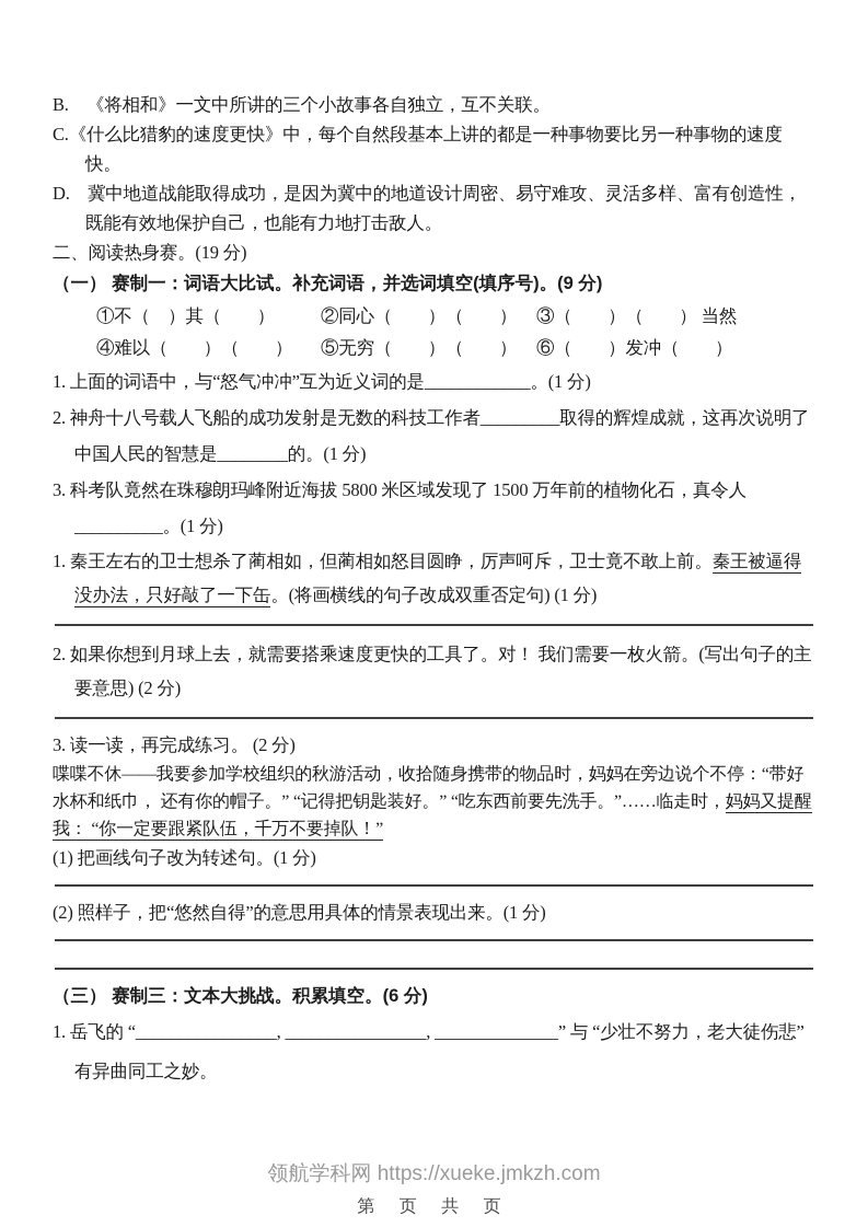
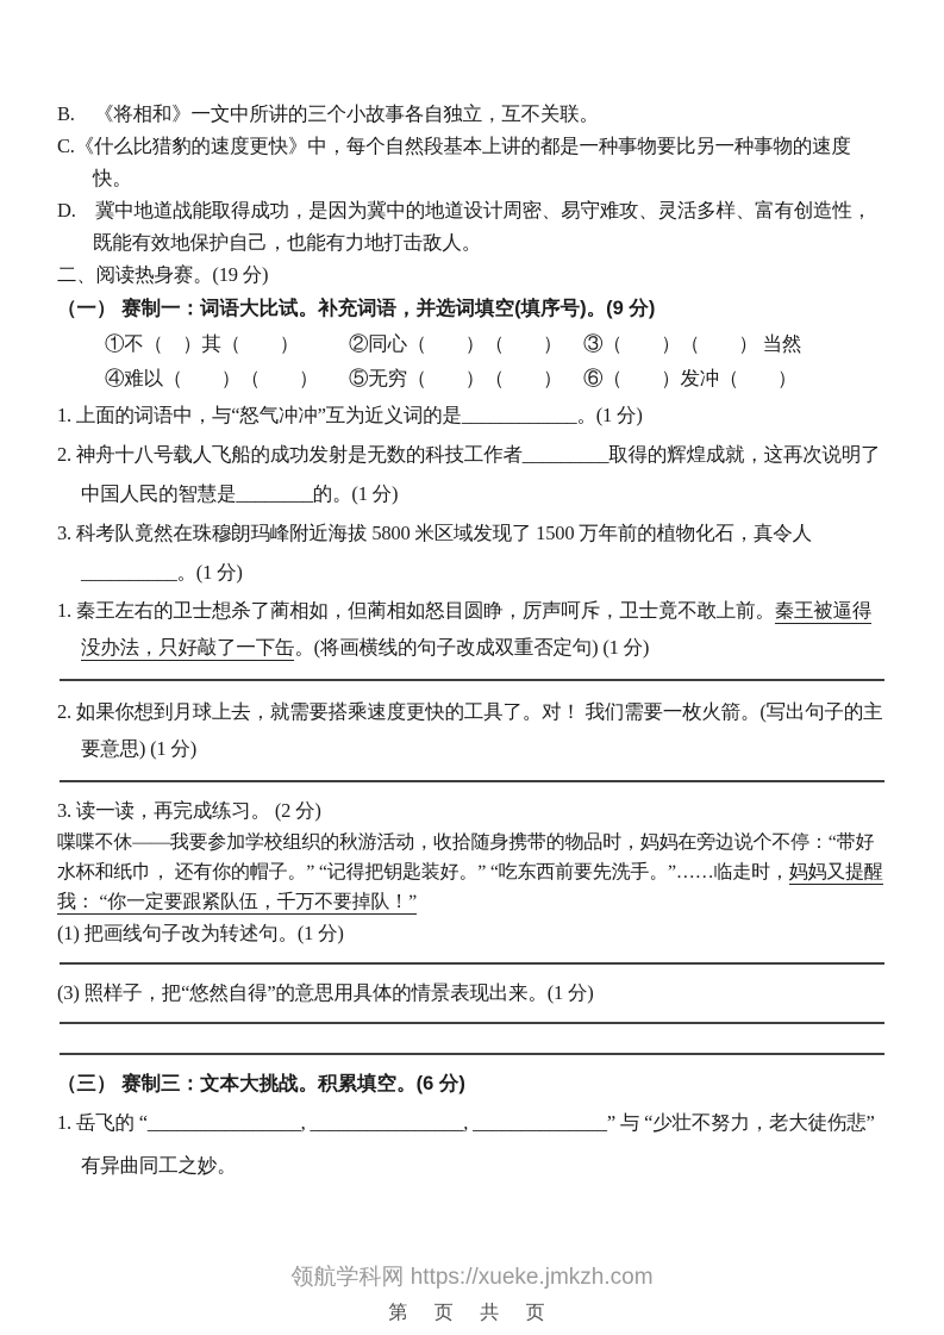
  B. 《将相和》一文中所讲的三个小故事各自独立，互不关联。
  C.《什么比猎豹的速度更快》中，每个自然段基本上讲的都是一种事物要比另一种事物的速度快。
  D. 冀中地道战能取得成功，是因为冀中的地道设计周密、易守难攻、灵活多样、富有创造性，既能有效地保护自己，也能有力地打击敌人。
  二、阅读热身赛。(19 分)
  （一） 赛制一：词语大比试。补充词语，并选词填空(填序号)。(9 分)
  ①不（ ）其（ ）
  ②同心（ ）（ ）
  ③（ ）（ ） 当然
  ④难以（ ）（ ）
  ⑤无穷（ ）（ ）
  ⑥（ ）发冲（ ）
  1. 上面的词语中，与“怒气冲冲”互为近义词的是____________。(1 分)
  2. 神舟十八号载人飞船的成功发射是无数的科技工作者_________取得的辉煌成就，这再次说明了中国人民的智慧是________的。(1 分)
  3. 科考队竟然在珠穆朗玛峰附近海拔 5800 米区域发现了 1500 万年前的植物化石，真令人__________。(1 分)
  1. 秦王左右的卫士想杀了蔺相如，但蔺相如怒目圆睁，厉声呵斥，卫士竟不敢上前。秦王被逼得没办法，只好敲了一下缶。(将画横线的句子改成双重否定句) (1 分)
- 2. 如果你想到月球上去，就需要搭乘速度更快的工具了。对！ 我们需要一枚火箭。(写出句子的主要意思) (2 分)
+ 2. 如果你想到月球上去，就需要搭乘速度更快的工具了。对！ 我们需要一枚火箭。(写出句子的主要意思) (1 分)
  3. 读一读，再完成练习。 (2 分)
  喋喋不休——我要参加学校组织的秋游活动，收拾随身携带的物品时，妈妈在旁边说个不停：“带好水杯和纸巾， 还有你的帽子。” “记得把钥匙装好。” “吃东西前要先洗手。”……临走时，妈妈又提醒我： “你一定要跟紧队伍，千万不要掉队！”
  (1) 把画线句子改为转述句。(1 分)
- (2) 照样子，把“悠然自得”的意思用具体的情景表现出来。(1 分)
+ (3) 照样子，把“悠然自得”的意思用具体的情景表现出来。(1 分)
  （三） 赛制三：文本大挑战。积累填空。(6 分)
  1. 岳飞的 “________________, ________________, ______________” 与 “少壮不努力，老大徒伤悲” 有异曲同工之妙。
  领航学科网 https://xueke.jmkzh.com
  第 页 共 页
